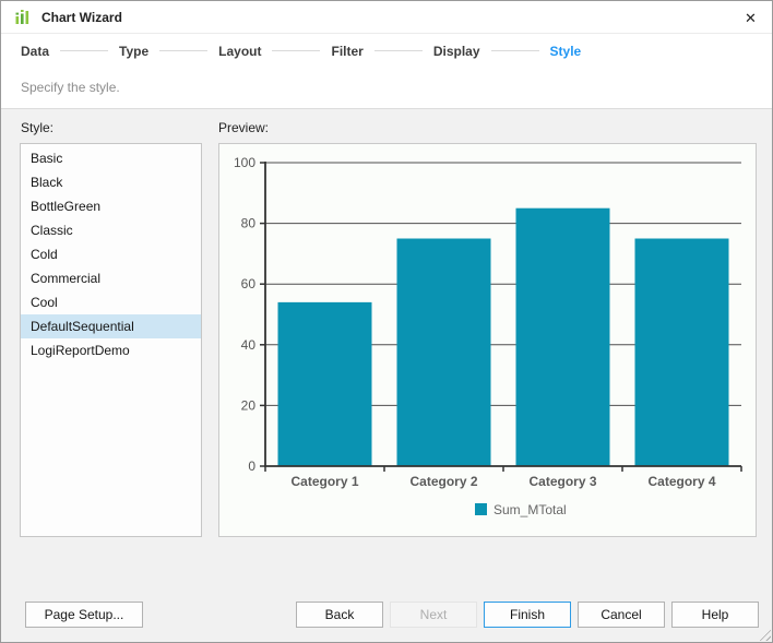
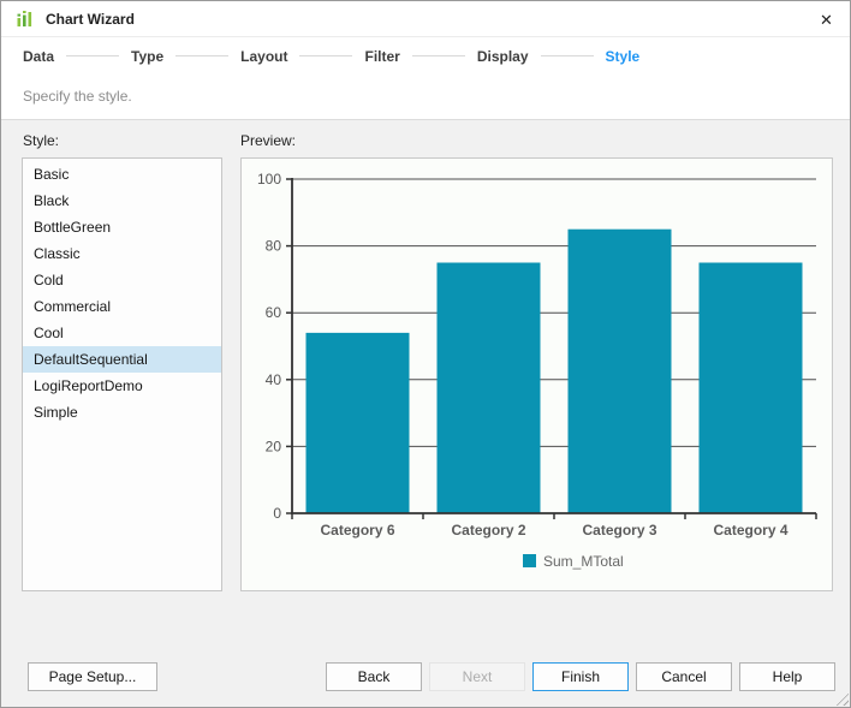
  Chart Wizard
  ✕
  Data
  Type
  Layout
  Filter
  Display
  Style
  Specify the style.
  Style:
  Basic
  Black
  BottleGreen
  Classic
  Cold
  Commercial
  Cool
  DefaultSequential
  LogiReportDemo
+ Simple
  Preview:
  0
  20
  40
  60
  80
  100
- Category 1
+ Category 6
  Category 2
  Category 3
  Category 4
  Sum_MTotal
  Page Setup...
  Back
  Next
  Finish
  Cancel
  Help
